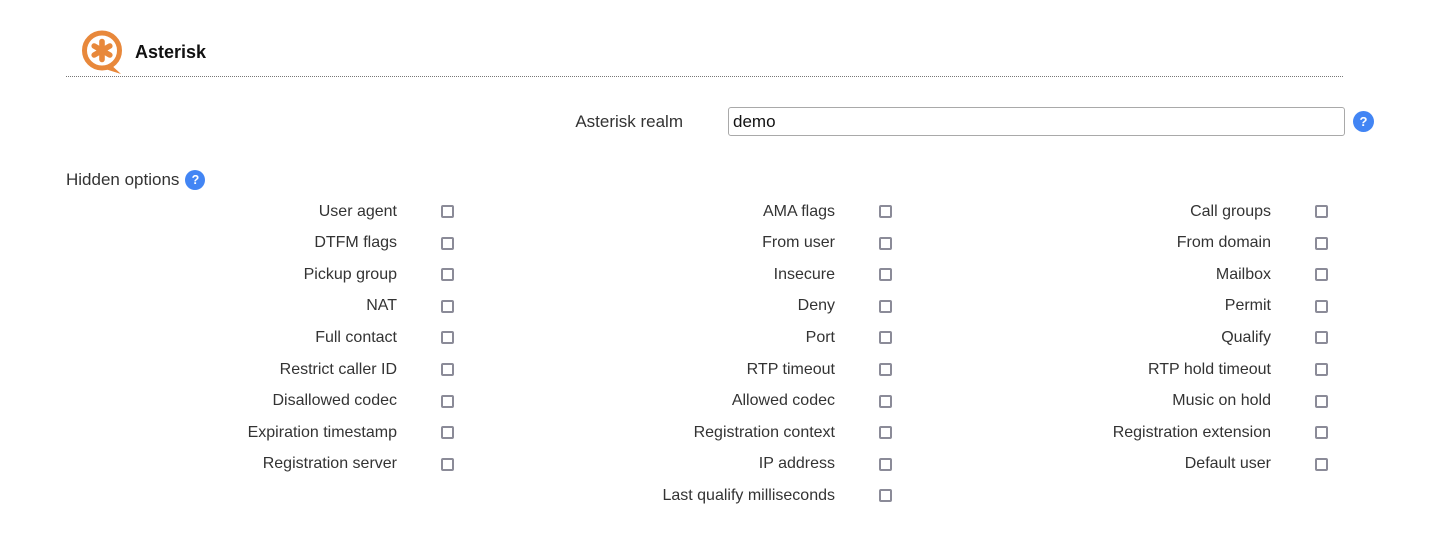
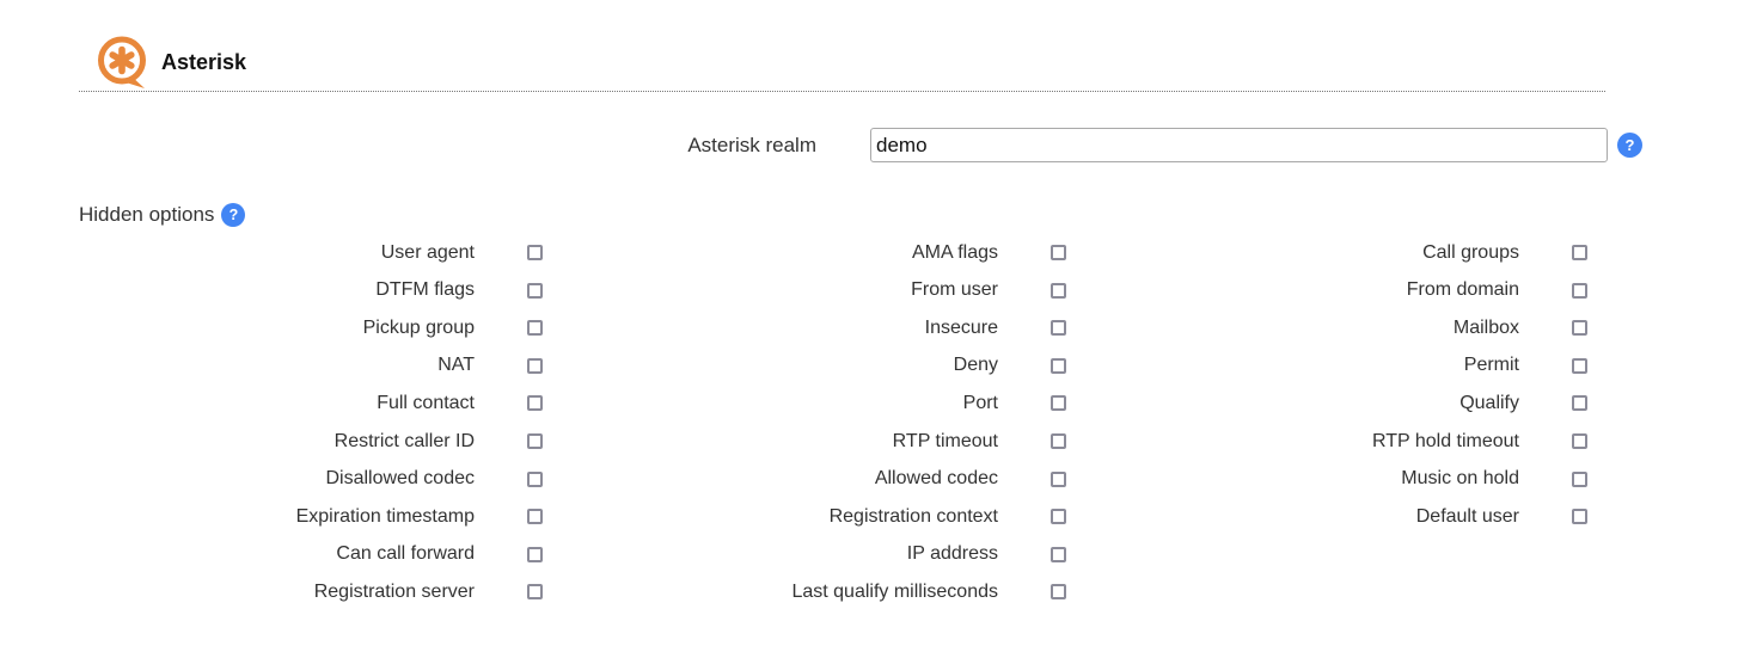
  Asterisk
  Asterisk realm
  demo
  ?
  Hidden options
  ?
  User agent
  DTFM flags
  Pickup group
  NAT
  Full contact
  Restrict caller ID
  Disallowed codec
  Expiration timestamp
+ Can call forward
  Registration server
  AMA flags
  From user
  Insecure
  Deny
  Port
  RTP timeout
  Allowed codec
  Registration context
  IP address
  Last qualify milliseconds
  Call groups
  From domain
  Mailbox
  Permit
  Qualify
  RTP hold timeout
  Music on hold
- Registration extension
  Default user
